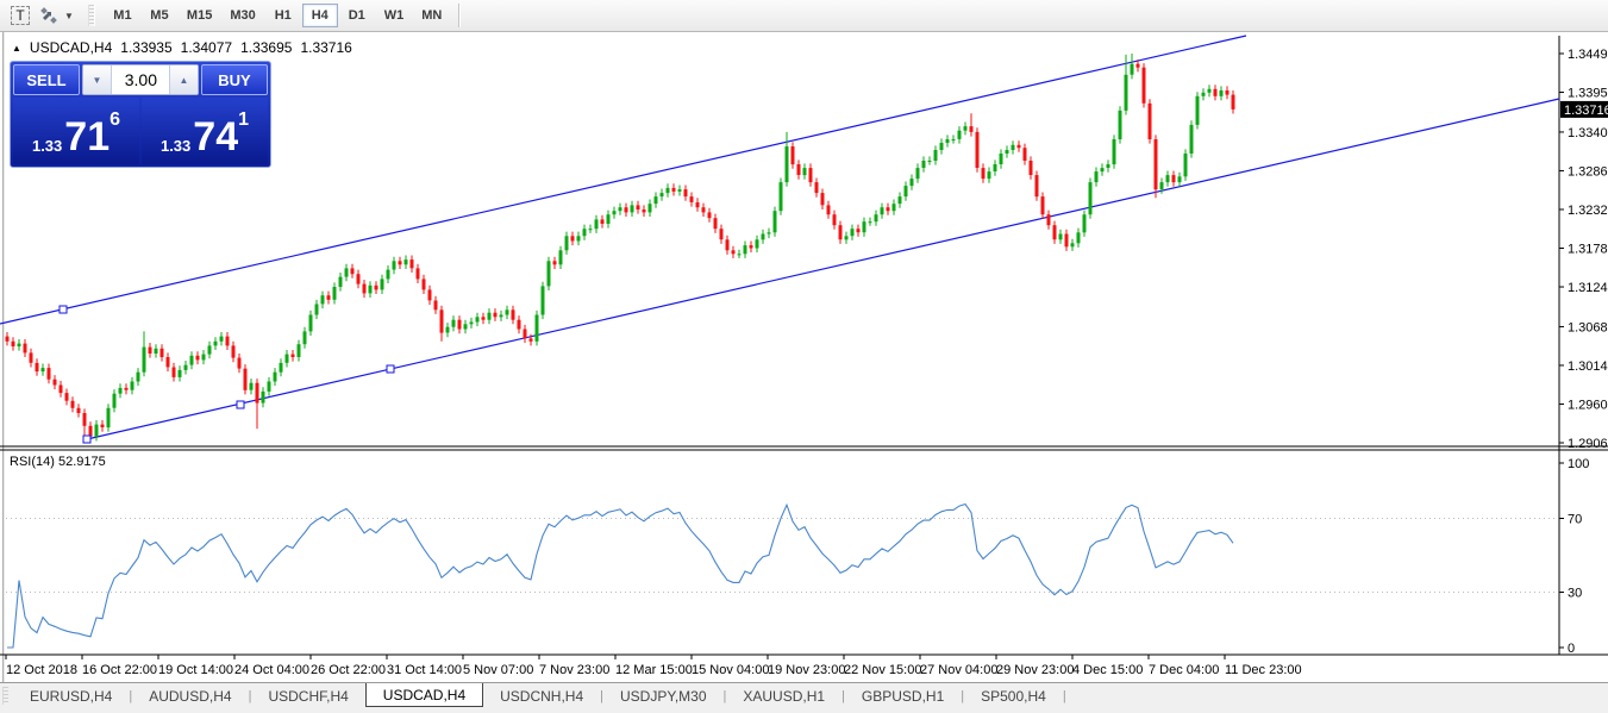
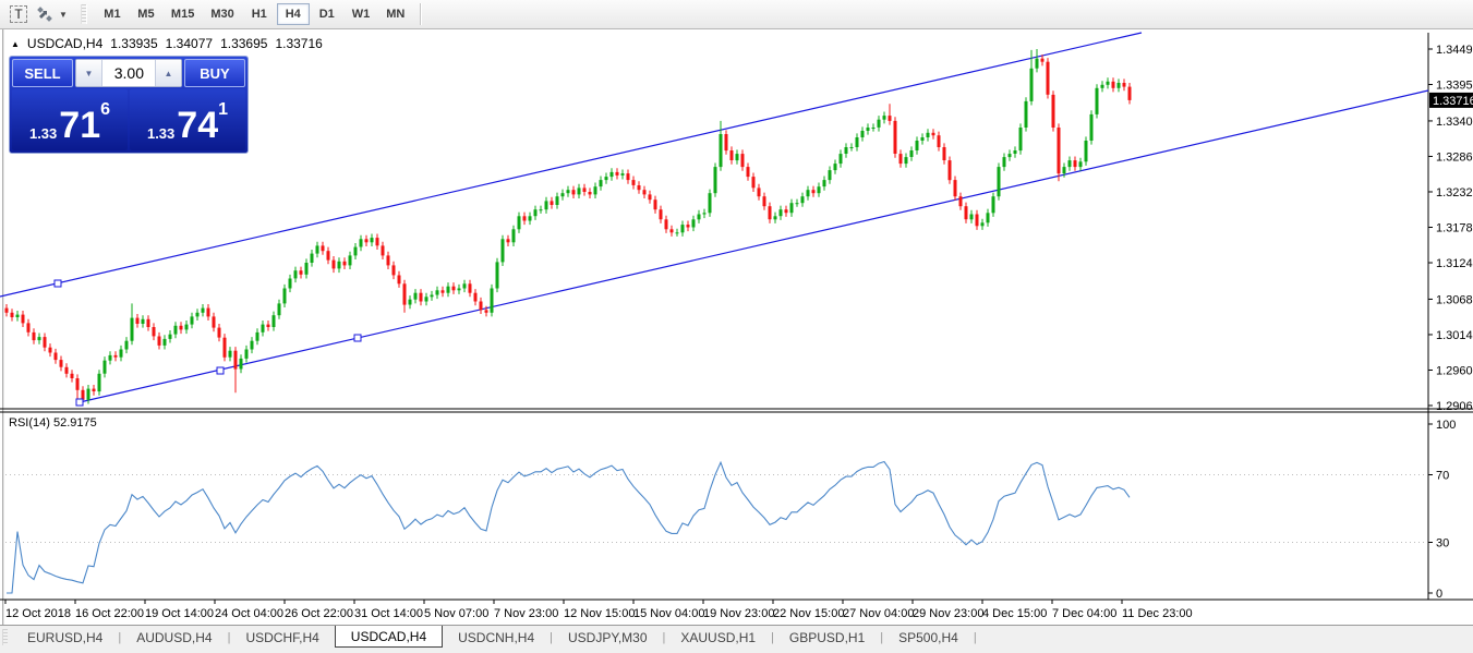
  T
  ▼
  M1
  M5
  M15
  M30
  H1
  H4
  D1
  W1
  MN
  1.3449
  1.3395
  1.3340
  1.3286
  1.3232
  1.3178
  1.3124
  1.3068
  1.3014
  1.2960
  1.2906
  1.3371
  RSI(14) 52.9175
  100
  70
  30
  0
  12 Oct 2018
  16 Oct 22:00
  19 Oct 14:00
  24 Oct 04:00
  26 Oct 22:00
  31 Oct 14:00
  5 Nov 07:00
  7 Nov 23:00
- 12 Mar 15:00
+ 12 Nov 15:00
  15 Nov 04:00
  19 Nov 23:00
  22 Nov 15:00
  27 Nov 04:00
  29 Nov 23:00
  4 Dec 15:00
  7 Dec 04:00
  11 Dec 23:00
  ▲
  USDCAD,H4
  1.33935
  1.34077
  1.33695
  1.33716
  SELL
  ▼
  3.00
  ▲
  BUY
  1.33
  71
  6
  1.33
  74
  1
  EURUSD,H4
  |
  AUDUSD,H4
  |
  USDCHF,H4
  USDCAD,H4
  USDCNH,H4
  |
  USDJPY,M30
  |
  XAUUSD,H1
  |
  GBPUSD,H1
  |
  SP500,H4
  |
